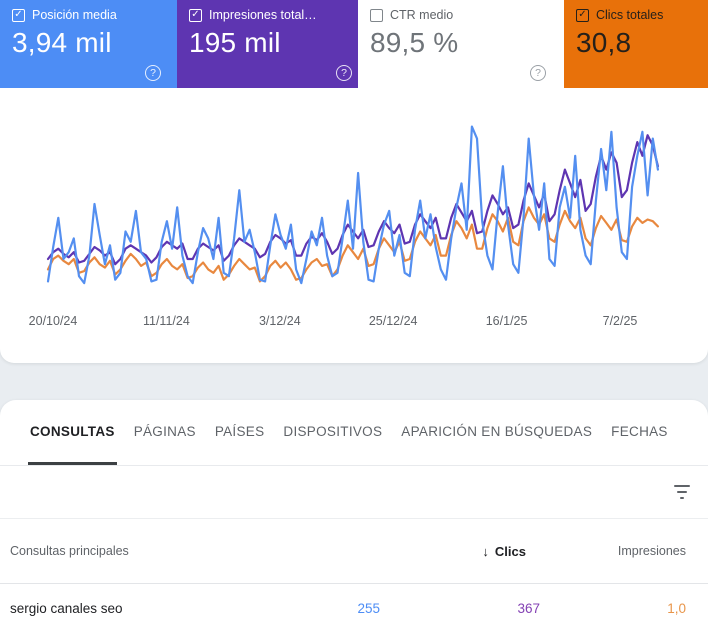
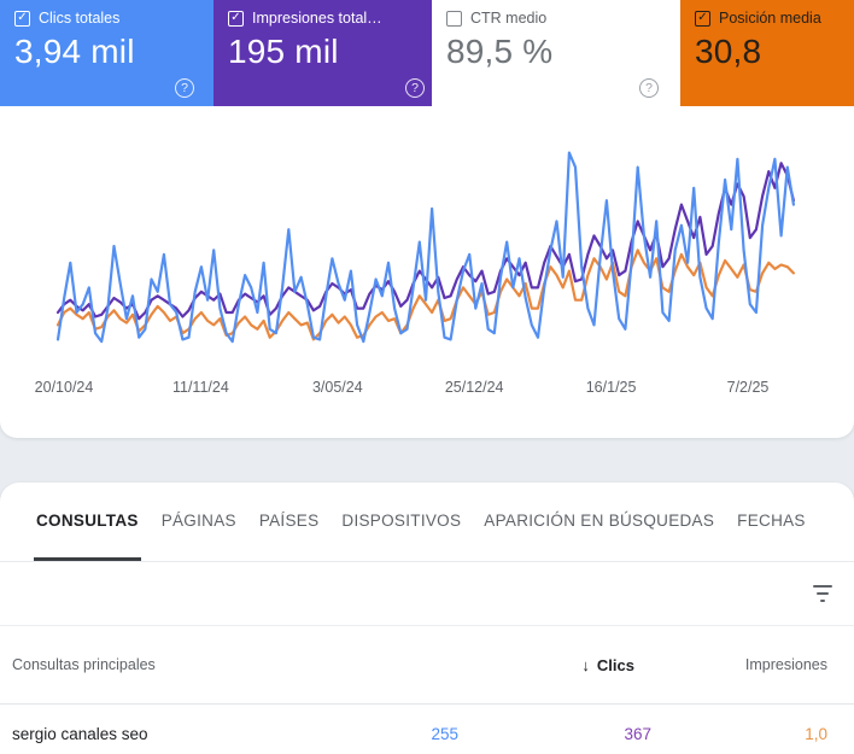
  ✓
- Posición media
+ Clics totales
  3,94 mil
  ?
  ✓
  Impresiones total…
  195 mil
  ?
  CTR medio
  89,5 %
  ?
  ✓
- Clics totales
+ Posición media
  30,8
  20/10/24
  11/11/24
- 3/12/24
+ 3/05/24
  25/12/24
  16/1/25
  7/2/25
  CONSULTAS
  PÁGINAS
  PAÍSES
  DISPOSITIVOS
  APARICIÓN EN BÚSQUEDAS
  FECHAS
  Consultas principales
  ↓ Clics
  Impresiones
  sergio canales seo
  255
  367
  1,0
